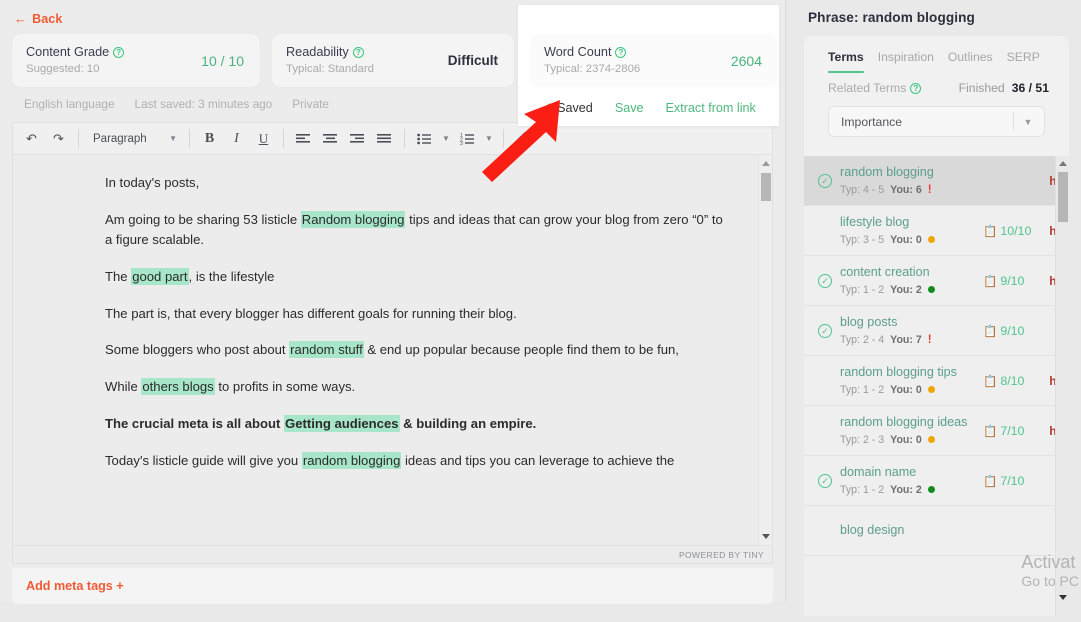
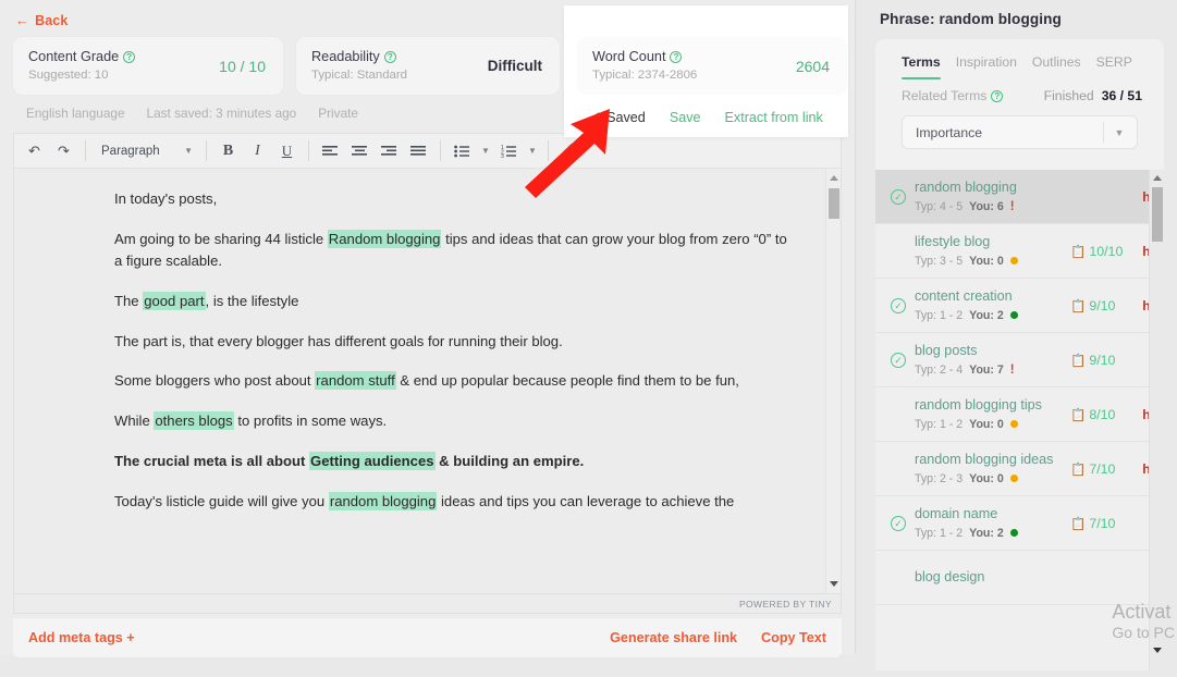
  ←
  Back
  Content Grade
  ?
  Suggested: 10
  10 / 10
  Readability
  ?
  Typical: Standard
  Difficult
  English language
  Last saved: 3 minutes ago
  Private
  ↶
  ↷
  Paragraph
  ▼
  B
  I
  U
  ▼
  ▼
  In today's posts,
- Am going to be sharing 53 listicle Random blogging tips and ideas that can grow your blog from zero “0” to a figure scalable.
+ Am going to be sharing 44 listicle Random blogging tips and ideas that can grow your blog from zero “0” to a figure scalable.
  The good part, is the lifestyle
  The part is, that every blogger has different goals for running their blog.
  Some bloggers who post about random stuff & end up popular because people find them to be fun,
  While others blogs to profits in some ways.
  The crucial meta is all about Getting audiences & building an empire.
  Today's listicle guide will give you random blogging ideas and tips you can leverage to achieve the
  POWERED BY TINY
  Add meta tags +
+ Generate share link
+ Copy Text
  Word Count
  ?
  Typical: 2374-2806
  2604
  Saved
  Save
  Extract from link
  Phrase: random blogging
  Terms
  Inspiration
  Outlines
  SERP
  Related Terms
  ?
  Finished
  36 / 51
  Importance
  ▼
  ✓
  random blogging
  Typ: 4 - 5
  You: 6
  !
  h
  lifestyle blog
  Typ: 3 - 5
  You: 0
  📋
  10/10
  h
  ✓
  content creation
  Typ: 1 - 2
  You: 2
  📋
  9/10
  h
  ✓
  blog posts
  Typ: 2 - 4
  You: 7
  !
  📋
  9/10
  random blogging tips
  Typ: 1 - 2
  You: 0
  📋
  8/10
  h
  random blogging ideas
  Typ: 2 - 3
  You: 0
  📋
  7/10
  h
  ✓
  domain name
  Typ: 1 - 2
  You: 2
  📋
  7/10
  blog design
  Activat
  Go to PC
